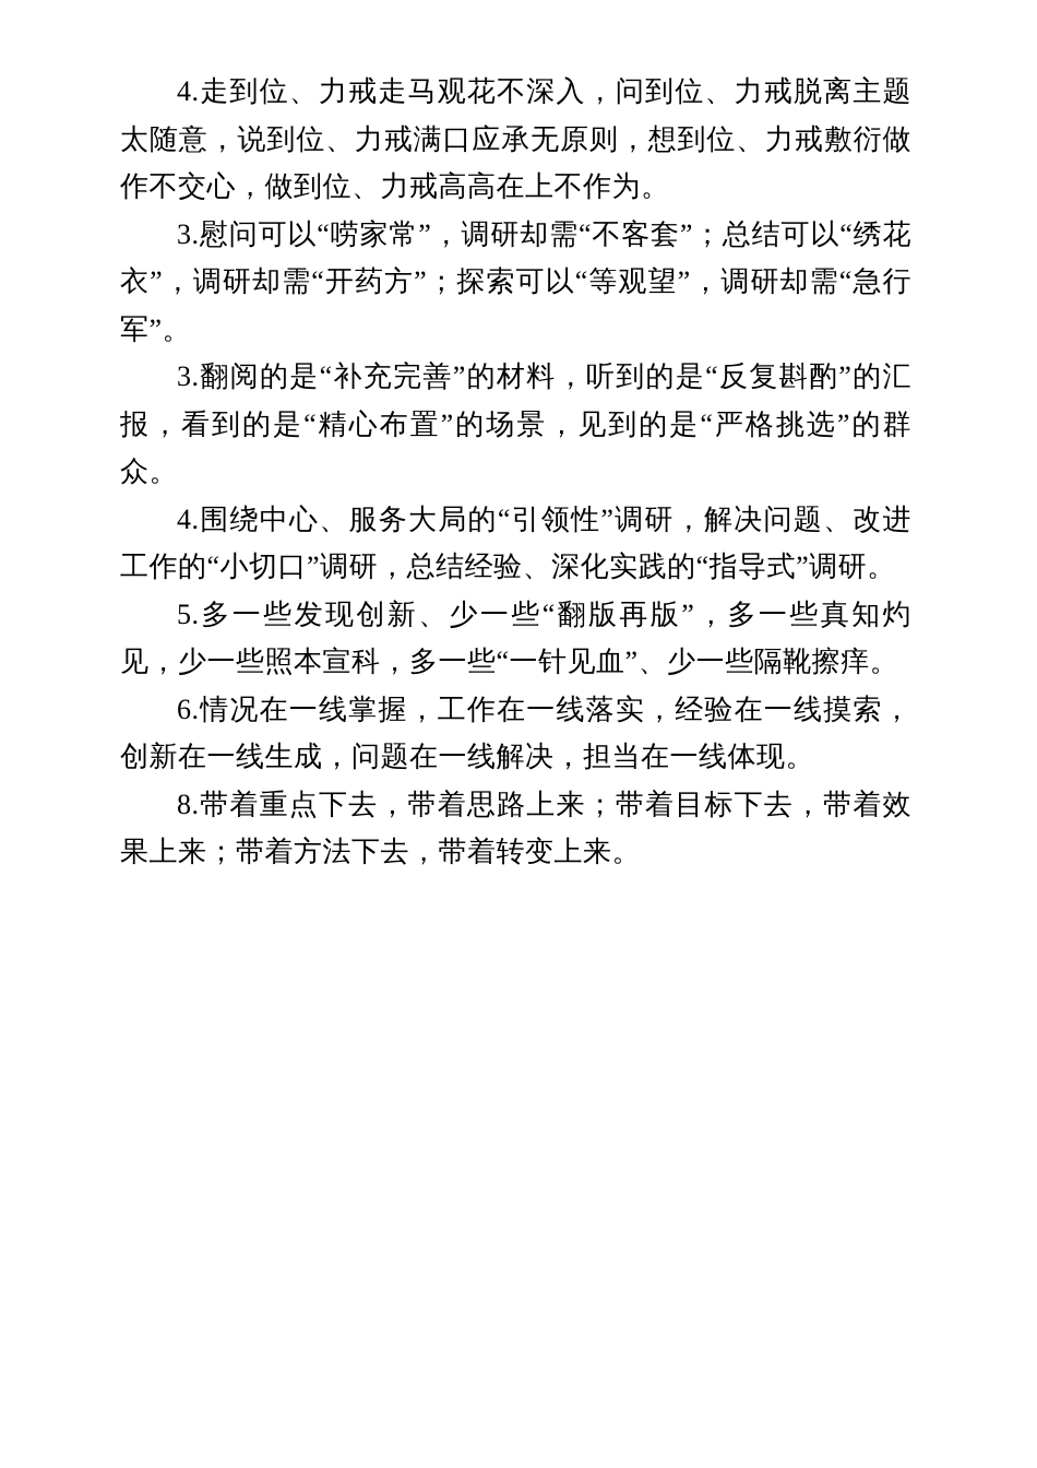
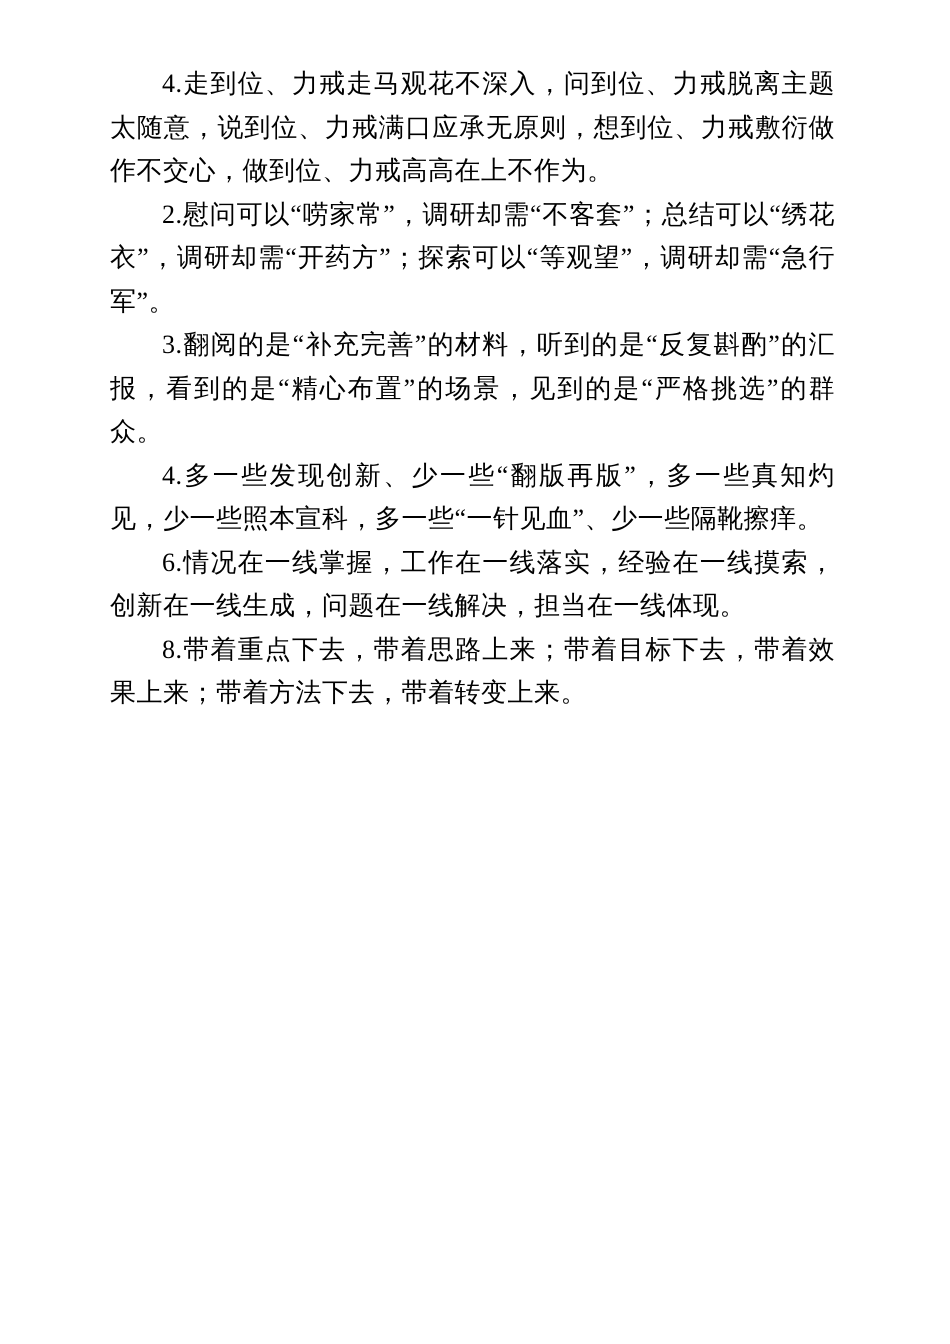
  4.走到位、力戒走马观花不深入，问到位、力戒脱离主题太随意，说到位、力戒满口应承无原则，想到位、力戒敷衍做作不交心，做到位、力戒高高在上不作为。
- 3.慰问可以“唠家常”，调研却需“不客套”；总结可以“绣花衣”，调研却需“开药方”；探索可以“等观望”，调研却需“急行军”。
+ 2.慰问可以“唠家常”，调研却需“不客套”；总结可以“绣花衣”，调研却需“开药方”；探索可以“等观望”，调研却需“急行军”。
  3.翻阅的是“补充完善”的材料，听到的是“反复斟酌”的汇报，看到的是“精心布置”的场景，见到的是“严格挑选”的群众。
- 4.围绕中心、服务大局的“引领性”调研，解决问题、改进工作的“小切口”调研，总结经验、深化实践的“指导式”调研。
- 5.多一些发现创新、少一些“翻版再版”，多一些真知灼见，少一些照本宣科，多一些“一针见血”、少一些隔靴擦痒。
+ 4.多一些发现创新、少一些“翻版再版”，多一些真知灼见，少一些照本宣科，多一些“一针见血”、少一些隔靴擦痒。
  6.情况在一线掌握，工作在一线落实，经验在一线摸索，创新在一线生成，问题在一线解决，担当在一线体现。
  8.带着重点下去，带着思路上来；带着目标下去，带着效果上来；带着方法下去，带着转变上来。
